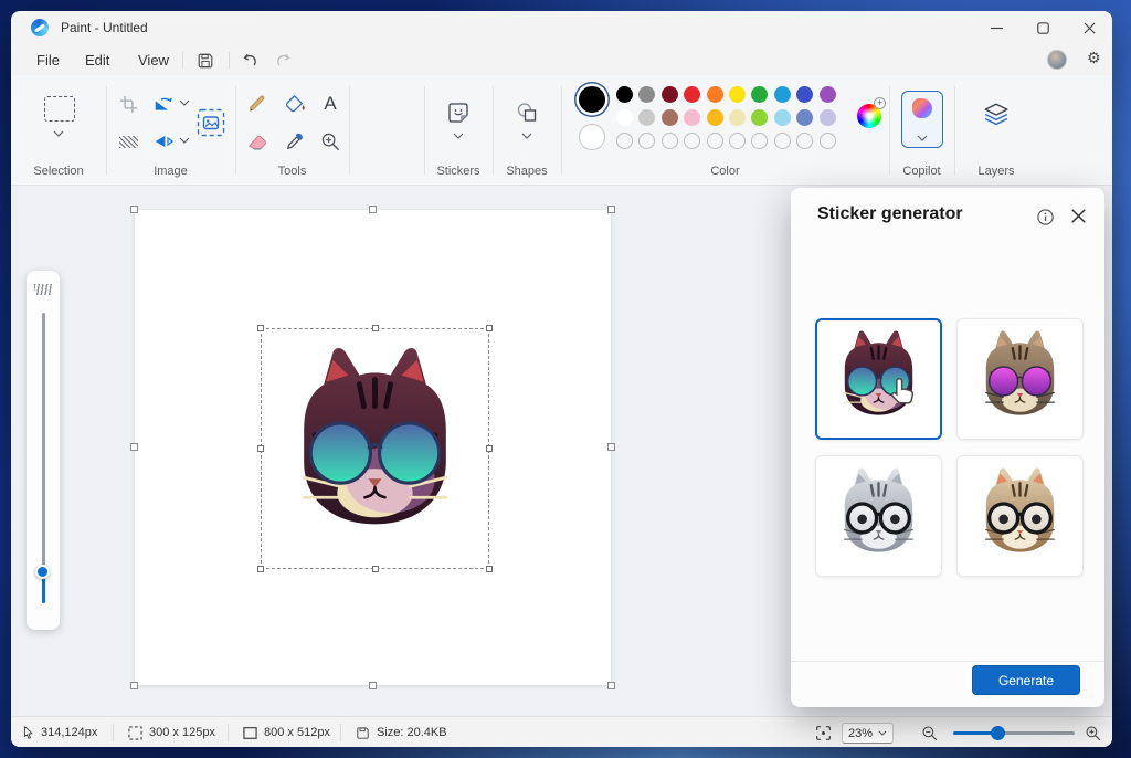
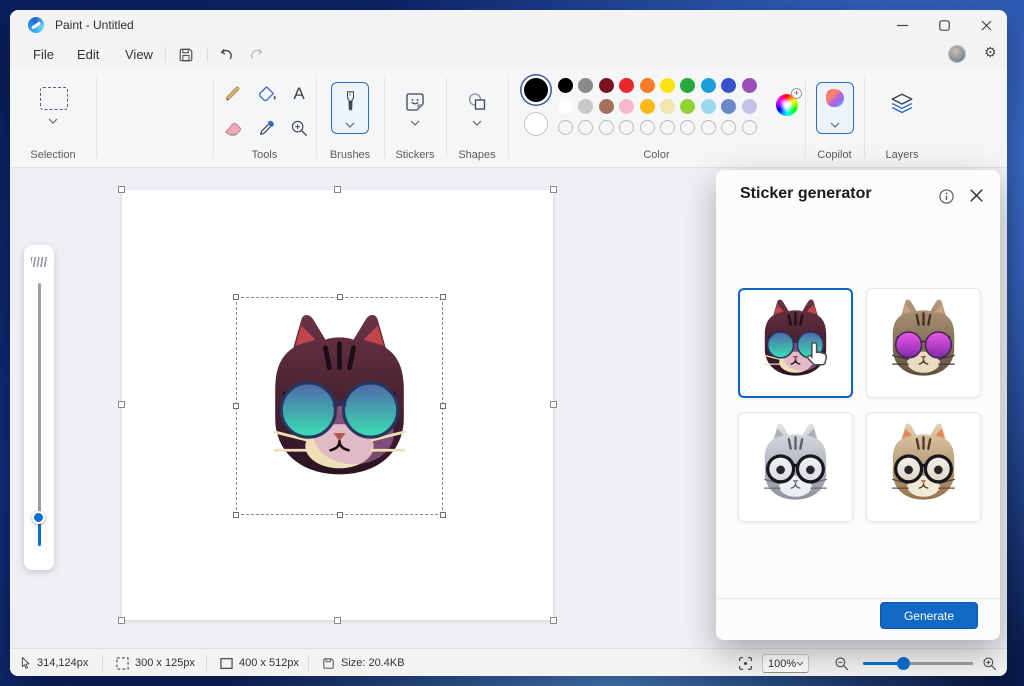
  Paint - Untitled
  File
  Edit
  View
  ⚙
  Selection
- Image
  A
  Tools
+ Brushes
  Stickers
  Shapes
  +
  Color
  Copilot
  Layers
  314,124px
  300 x 125px
- 800 x 512px
+ 400 x 512px
  Size: 20.4KB
- 23%
+ 100%
  Sticker generator
  Generate
